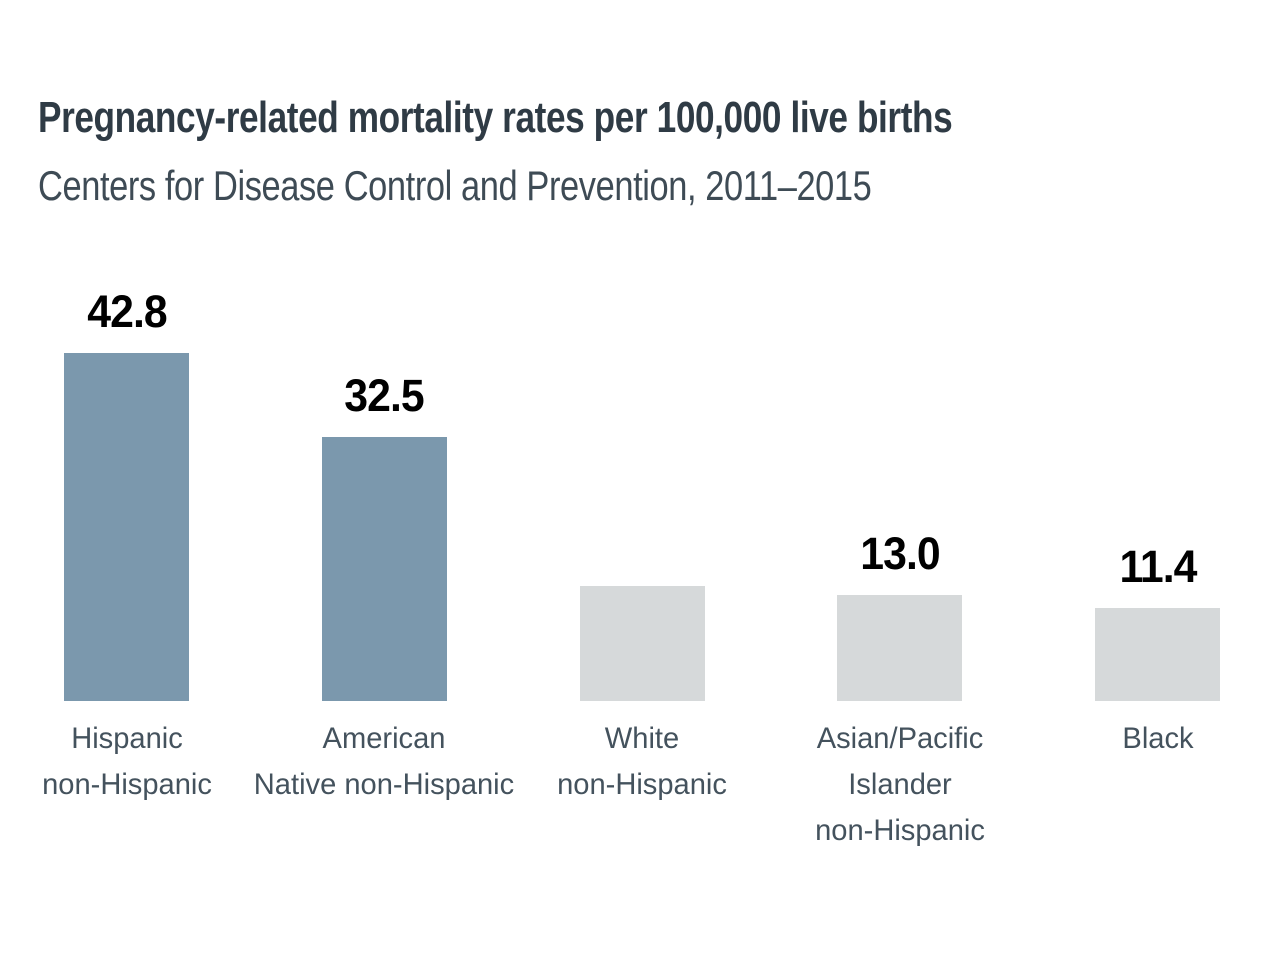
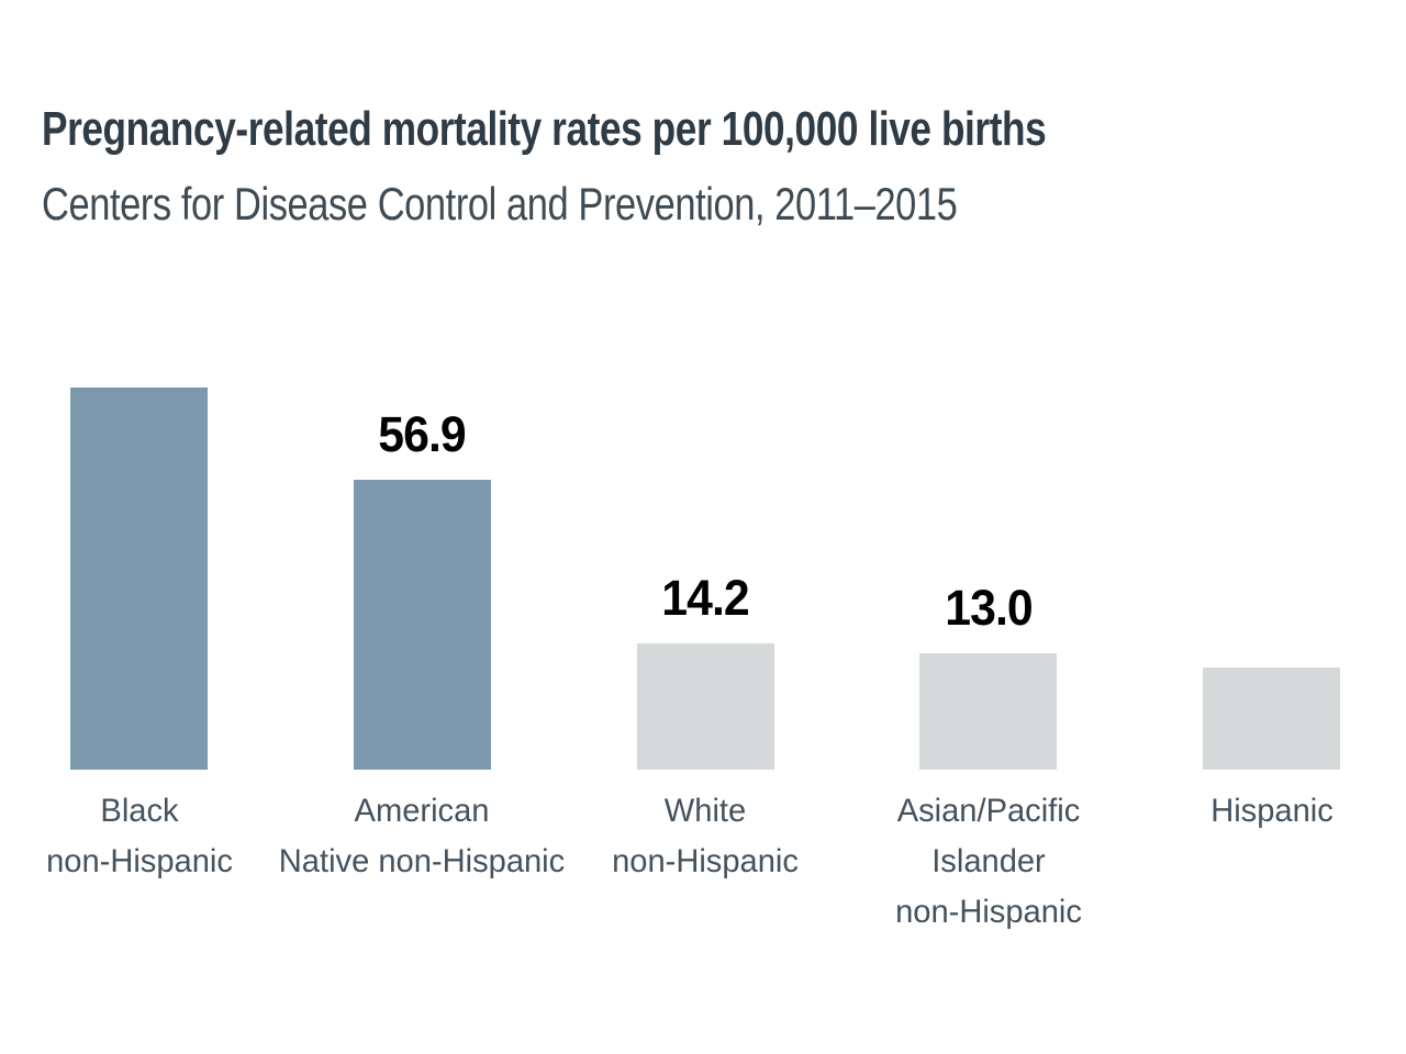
  Pregnancy-related mortality rates per 100,000 live births
  Centers for Disease Control and Prevention, 2011–2015
- 42.8
- Hispanic
+ Black
  non-Hispanic
- 32.5
+ 56.9
  American
  Native non-Hispanic
+ 14.2
  White
  non-Hispanic
  13.0
  Asian/Pacific
  Islander
  non-Hispanic
- 11.4
- Black
+ Hispanic
